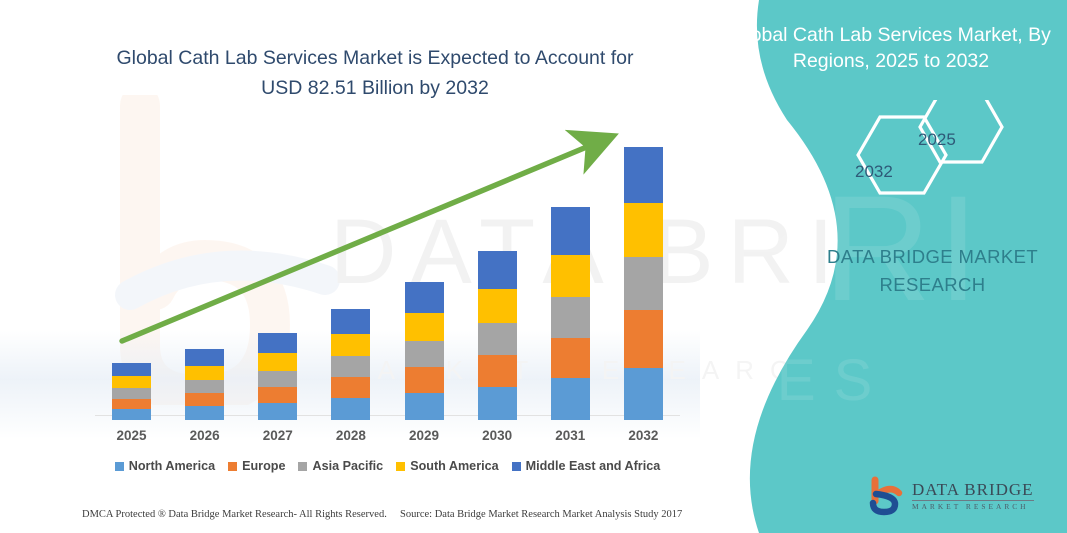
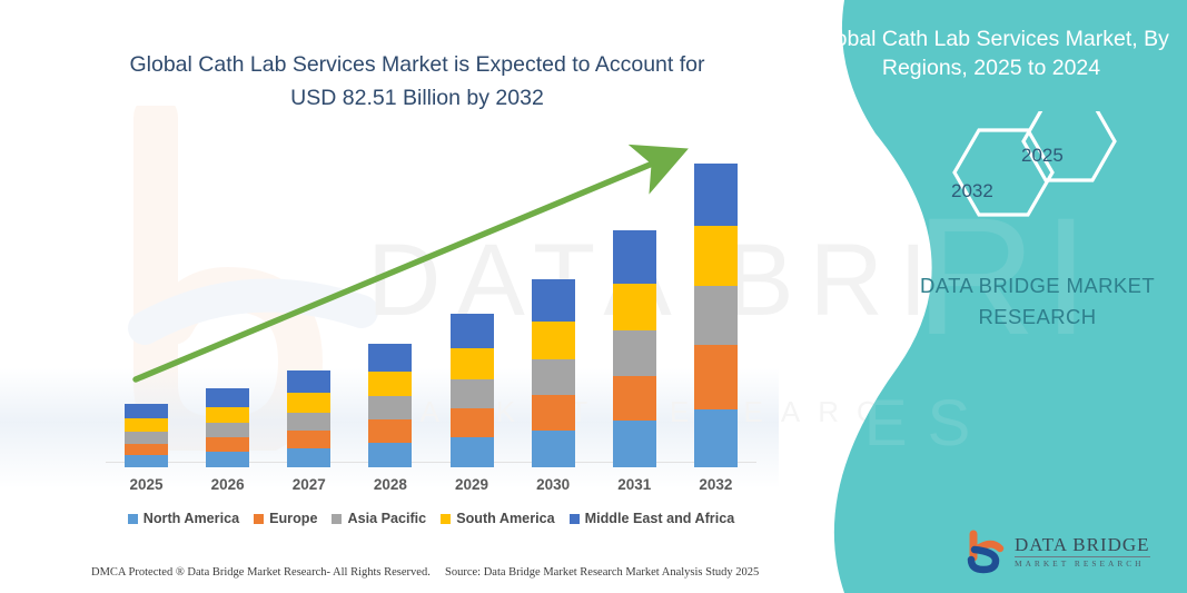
  BRI
  RES
- Global Cath Lab Services Market, By Regions, 2025 to 2032
+ Global Cath Lab Services Market, By Regions, 2025 to 2024
  2025
  2032
  DATA BRIDGE MARKET RESEARCH
  Global Cath Lab Services Market is Expected to Account for USD 82.51 Billion by 2032
  2025
  2026
  2027
  2028
  2029
  2030
  2031
  2032
  North America
  Europe
  Asia Pacific
  South America
  Middle East and Africa
  DMCA Protected ® Data Bridge Market Research- All Rights Reserved.
- Source: Data Bridge Market Research Market Analysis Study 2017
+ Source: Data Bridge Market Research Market Analysis Study 2025
  DATA BRIDGE
  MARKET RESEARCH
